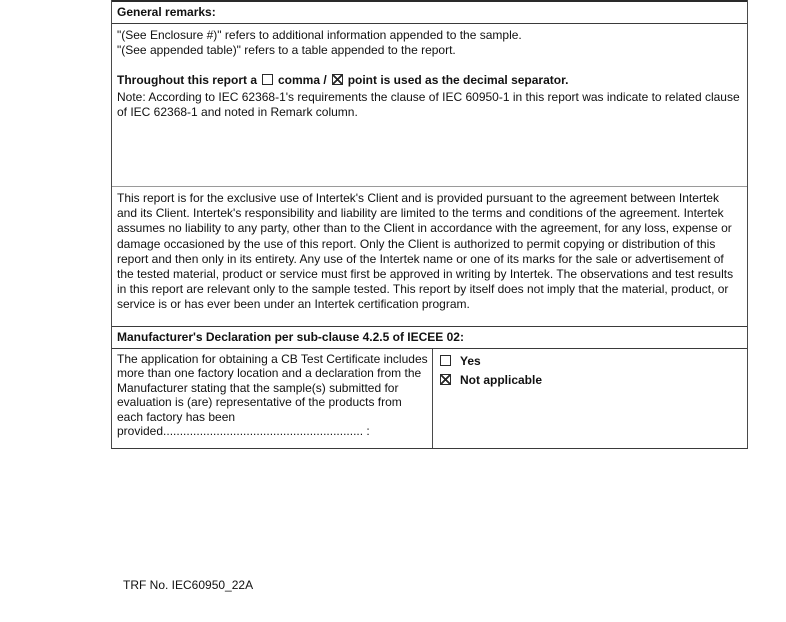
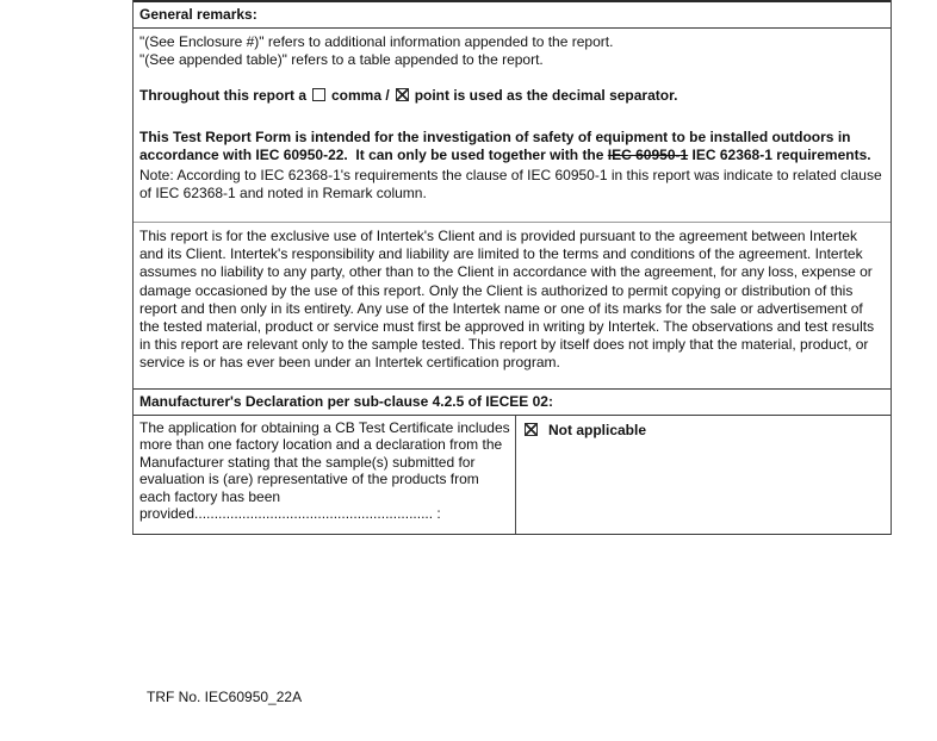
  General remarks:
- "(See Enclosure #)" refers to additional information appended to the sample.
+ "(See Enclosure #)" refers to additional information appended to the report.
  "(See appended table)" refers to a table appended to the report.
  Throughout this report a comma / point is used as the decimal separator.
+ This Test Report Form is intended for the investigation of safety of equipment to be installed outdoors in accordance with IEC 60950-22. It can only be used together with the IEC 60950-1 IEC 62368-1 requirements.
  Note: According to IEC 62368-1's requirements the clause of IEC 60950-1 in this report was indicate to related clause of IEC 62368-1 and noted in Remark column.
  This report is for the exclusive use of Intertek's Client and is provided pursuant to the agreement between Intertek and its Client. Intertek's responsibility and liability are limited to the terms and conditions of the agreement. Intertek assumes no liability to any party, other than to the Client in accordance with the agreement, for any loss, expense or damage occasioned by the use of this report. Only the Client is authorized to permit copying or distribution of this report and then only in its entirety. Any use of the Intertek name or one of its marks for the sale or advertisement of the tested material, product or service must first be approved in writing by Intertek. The observations and test results in this report are relevant only to the sample tested. This report by itself does not imply that the material, product, or service is or has ever been under an Intertek certification program.
  Manufacturer's Declaration per sub-clause 4.2.5 of IECEE 02:
  The application for obtaining a CB Test Certificate includes more than one factory location and a declaration from the Manufacturer stating that the sample(s) submitted for evaluation is (are) representative of the products from each factory has been provided............................................................ :
- Yes
  Not applicable
  TRF No. IEC60950_22A
